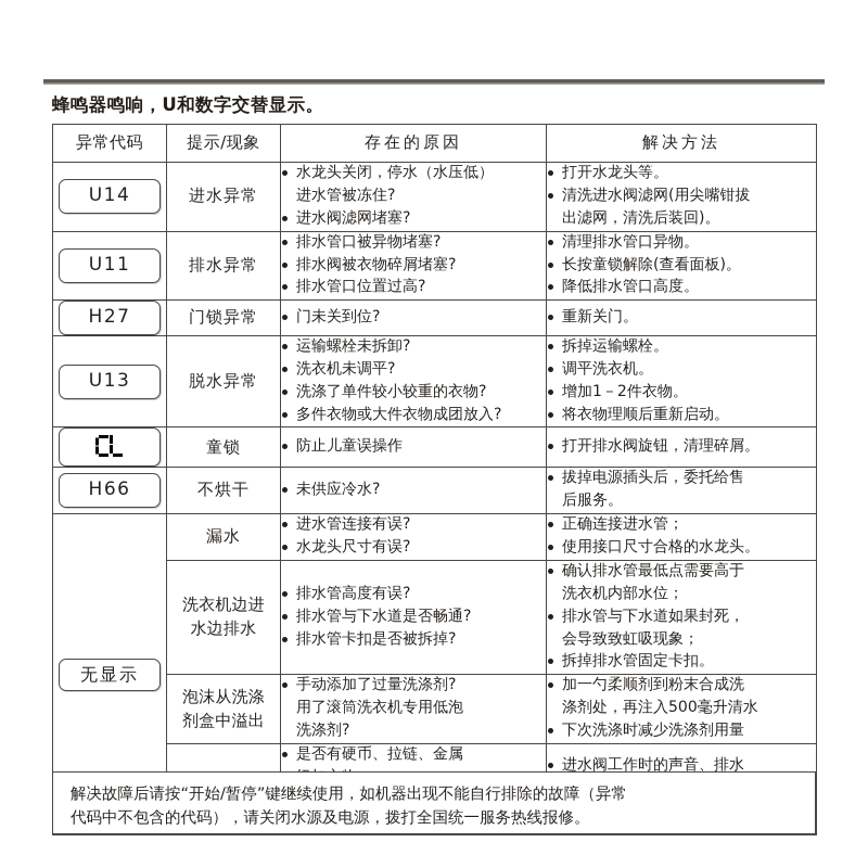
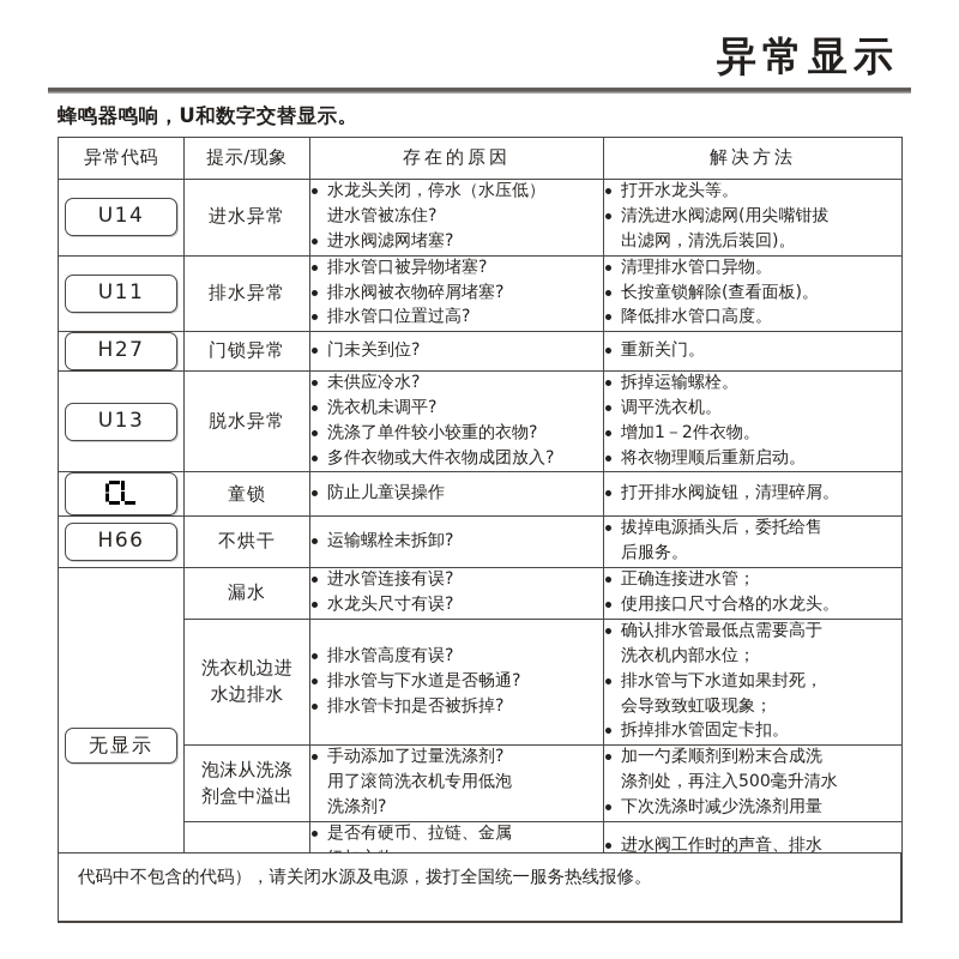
+ 异常显示
  蜂鸣器鸣响，U和数字交替显示。
  异常代码	提示/现象	存在的原因	解决方法
  U14	进水异常	水龙头关闭，停水（水压低）进水管被冻住?进水阀滤网堵塞?	打开水龙头等。清洗进水阀滤网(用尖嘴钳拔出滤网，清洗后装回)。
  U11	排水异常	排水管口被异物堵塞?排水阀被衣物碎屑堵塞?排水管口位置过高?	清理排水管口异物。长按童锁解除(查看面板)。降低排水管口高度。
  H27	门锁异常	门未关到位?	重新关门。
- U13	脱水异常	运输螺栓未拆卸?洗衣机未调平?洗涤了单件较小较重的衣物?多件衣物或大件衣物成团放入?	拆掉运输螺栓。调平洗衣机。增加1－2件衣物。将衣物理顺后重新启动。
+ U13	脱水异常	未供应冷水?洗衣机未调平?洗涤了单件较小较重的衣物?多件衣物或大件衣物成团放入?	拆掉运输螺栓。调平洗衣机。增加1－2件衣物。将衣物理顺后重新启动。
  	童锁	防止儿童误操作	打开排水阀旋钮，清理碎屑。
- H66	不烘干	未供应冷水?	拔掉电源插头后，委托给售后服务。
+ H66	不烘干	运输螺栓未拆卸?	拔掉电源插头后，委托给售后服务。
  无显示	漏水	进水管连接有误?水龙头尺寸有误?	正确连接进水管；使用接口尺寸合格的水龙头。
  洗衣机边进水边排水	排水管高度有误?排水管与下水道是否畅通?排水管卡扣是否被拆掉?	确认排水管最低点需要高于洗衣机内部水位；排水管与下水道如果封死，会导致致虹吸现象；拆掉排水管固定卡扣。
  泡沫从洗涤剂盒中溢出	手动添加了过量洗涤剂?用了滚筒洗衣机专用低泡洗涤剂?	加一勺柔顺剂到粉末合成洗涤剂处，再注入500毫升清水下次洗涤时减少洗涤剂用量
- 解决故障后请按“开始/暂停”键继续使用，如机器出现不能自行排除的故障（异常
  代码中不包含的代码），请关闭水源及电源，拨打全国统一服务热线报修。
